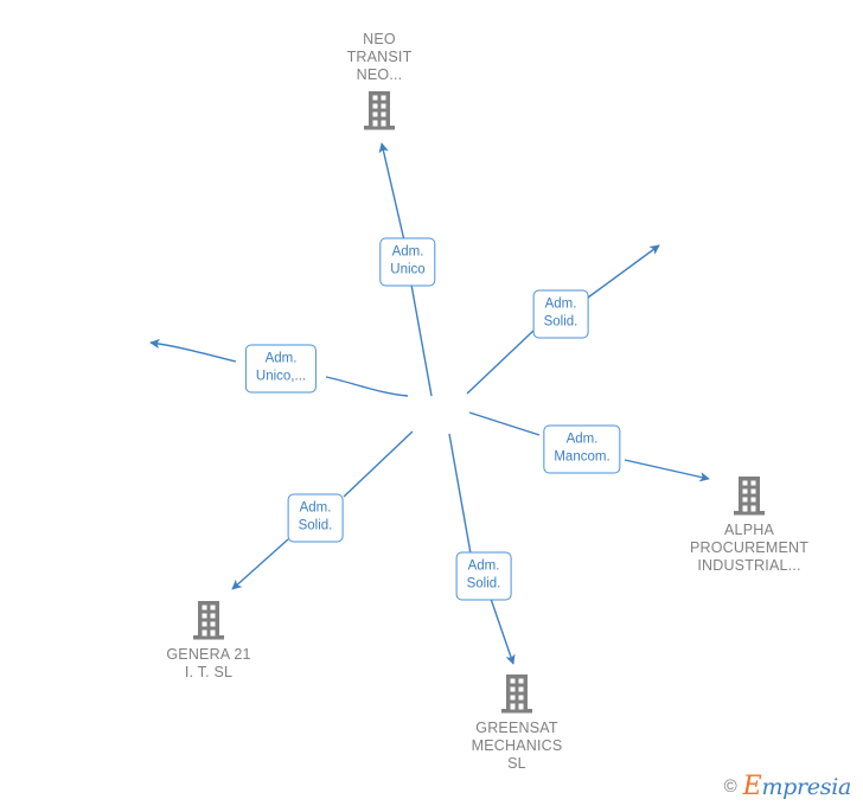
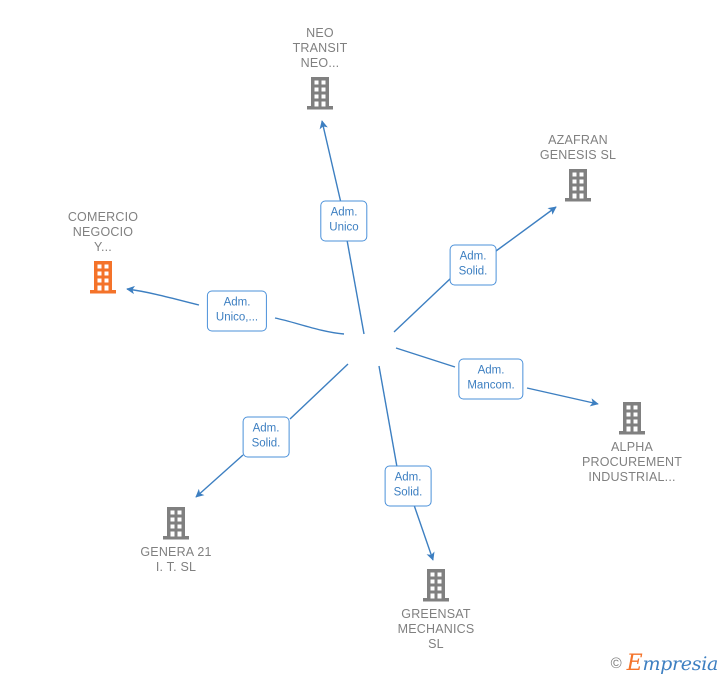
  NEO
  TRANSIT
  NEO...
+ AZAFRAN
+ GENESIS SL
+ COMERCIO
+ NEGOCIO
+ Y...
  ALPHA
  PROCUREMENT
  INDUSTRIAL...
  GREENSAT
  MECHANICS
  SL
  GENERA 21
  I. T. SL
  Adm.
  Unico
  Adm.
  Solid.
  Adm.
  Unico,...
  Adm.
  Mancom.
  Adm.
  Solid.
  Adm.
  Solid.
  ©
  Empresia
